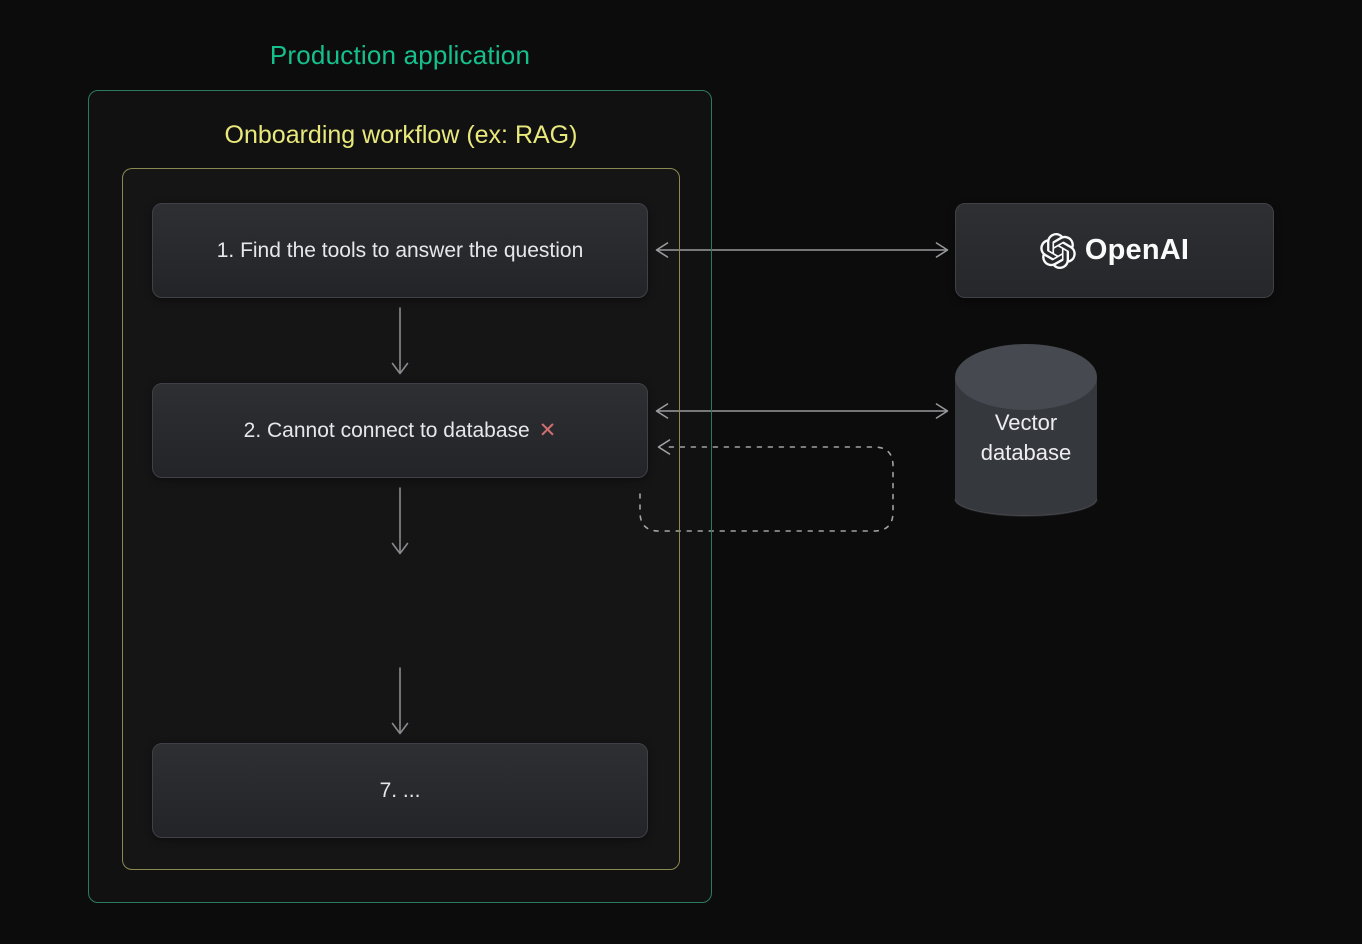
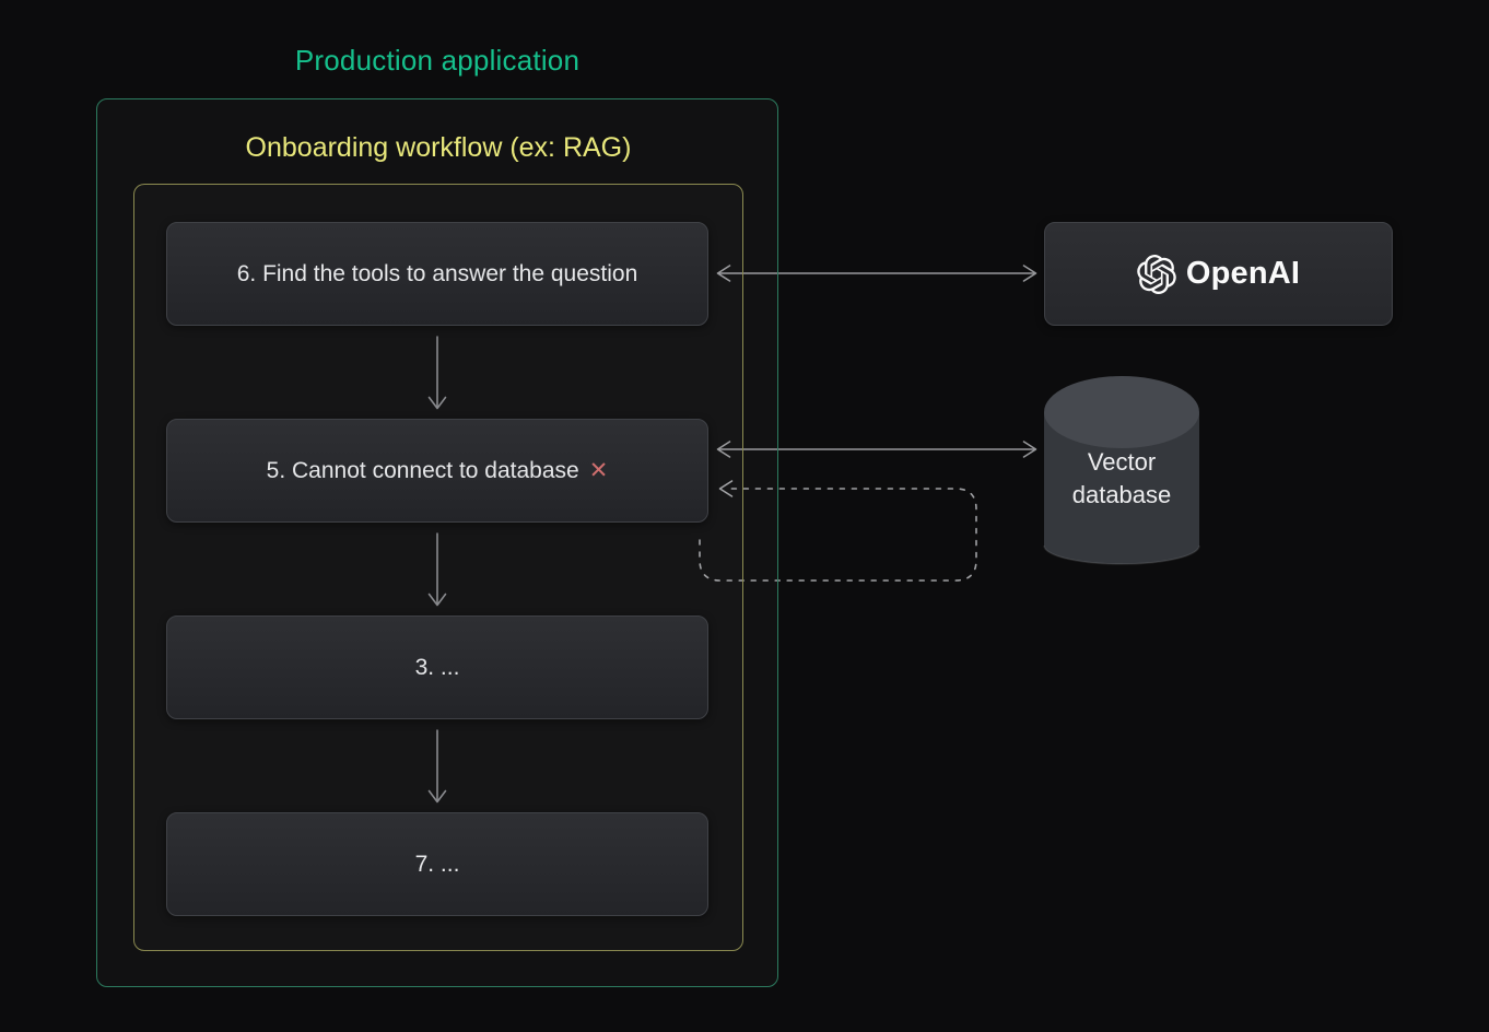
  Production application
  Onboarding workflow (ex: RAG)
- 1. Find the tools to answer the question
+ 6. Find the tools to answer the question
- 2. Cannot connect to database
+ 5. Cannot connect to database
  ✕
+ 3. ...
  7. ...
  OpenAI
  Vector database
